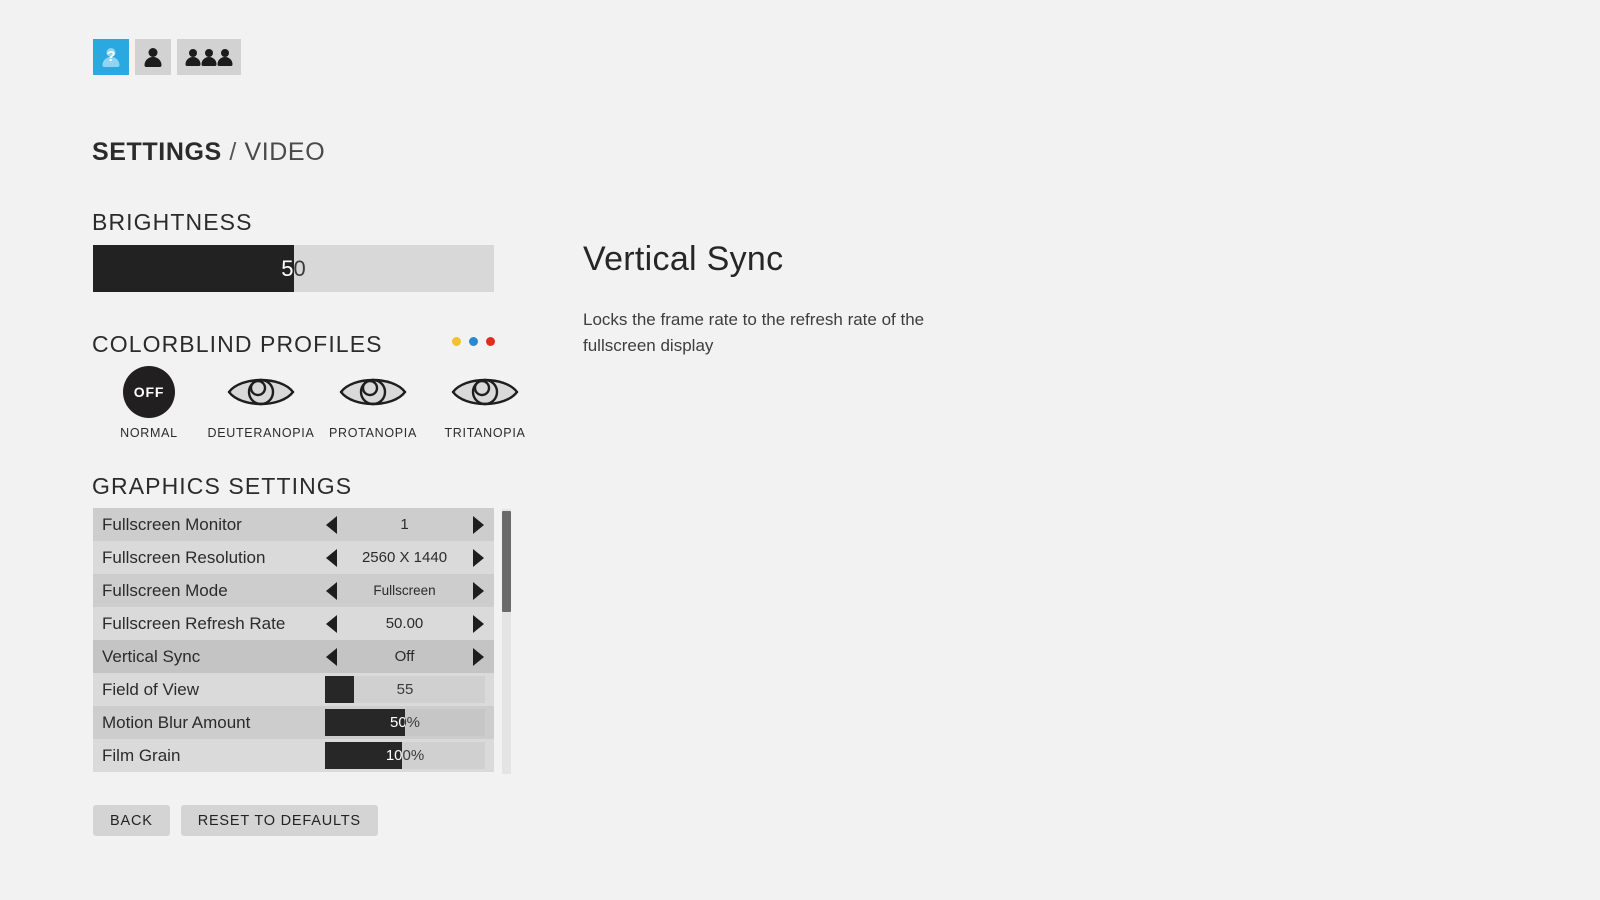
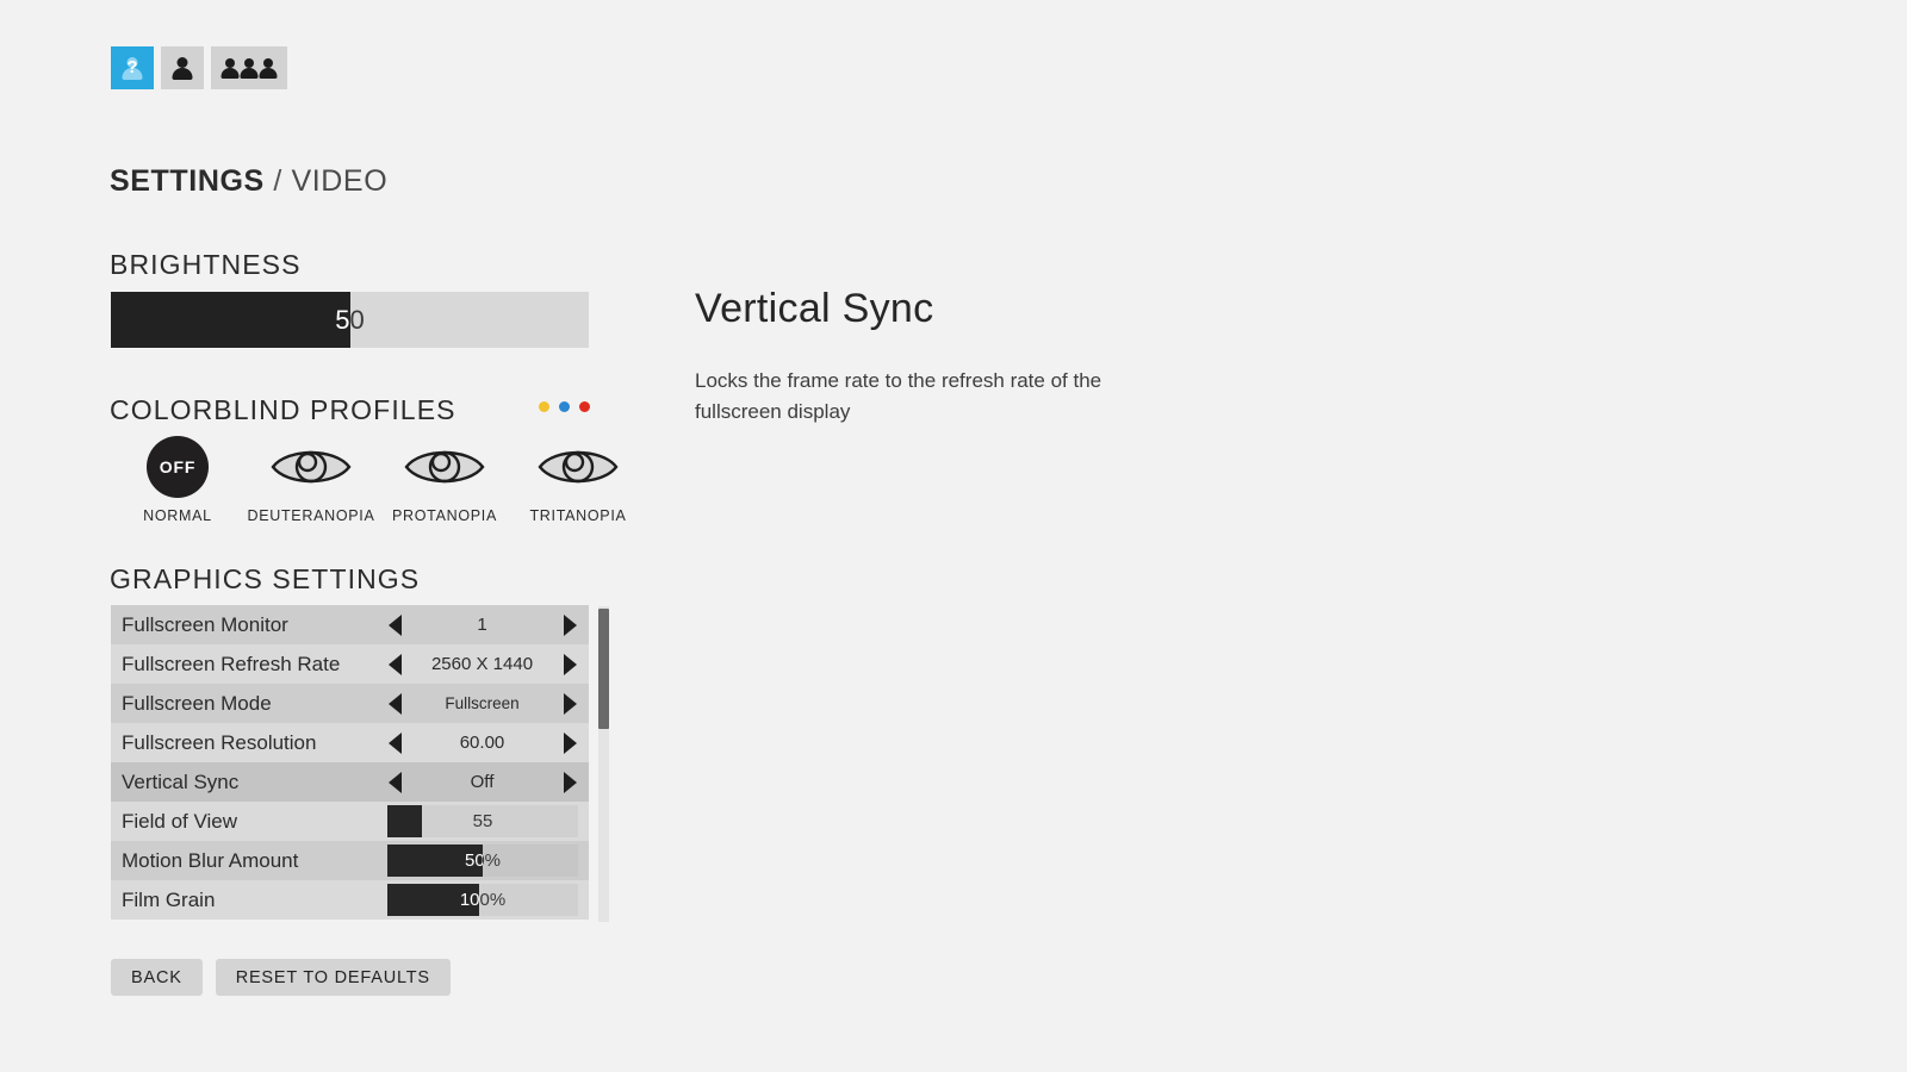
  ?
  SETTINGS / VIDEO
  BRIGHTNESS
  50
  COLORBLIND PROFILES
  OFF
  NORMAL
  DEUTERANOPIA
  PROTANOPIA
  TRITANOPIA
  GRAPHICS SETTINGS
  Fullscreen Monitor
  1
- Fullscreen Resolution
+ Fullscreen Refresh Rate
  2560 X 1440
  Fullscreen Mode
  Fullscreen
- Fullscreen Refresh Rate
+ Fullscreen Resolution
- 50.00
+ 60.00
  Vertical Sync
  Off
  Field of View
  55
  Motion Blur Amount
  50%
  Film Grain
  100%
  BACK
  RESET TO DEFAULTS
  Vertical Sync
  Locks the frame rate to the refresh rate of the fullscreen display
